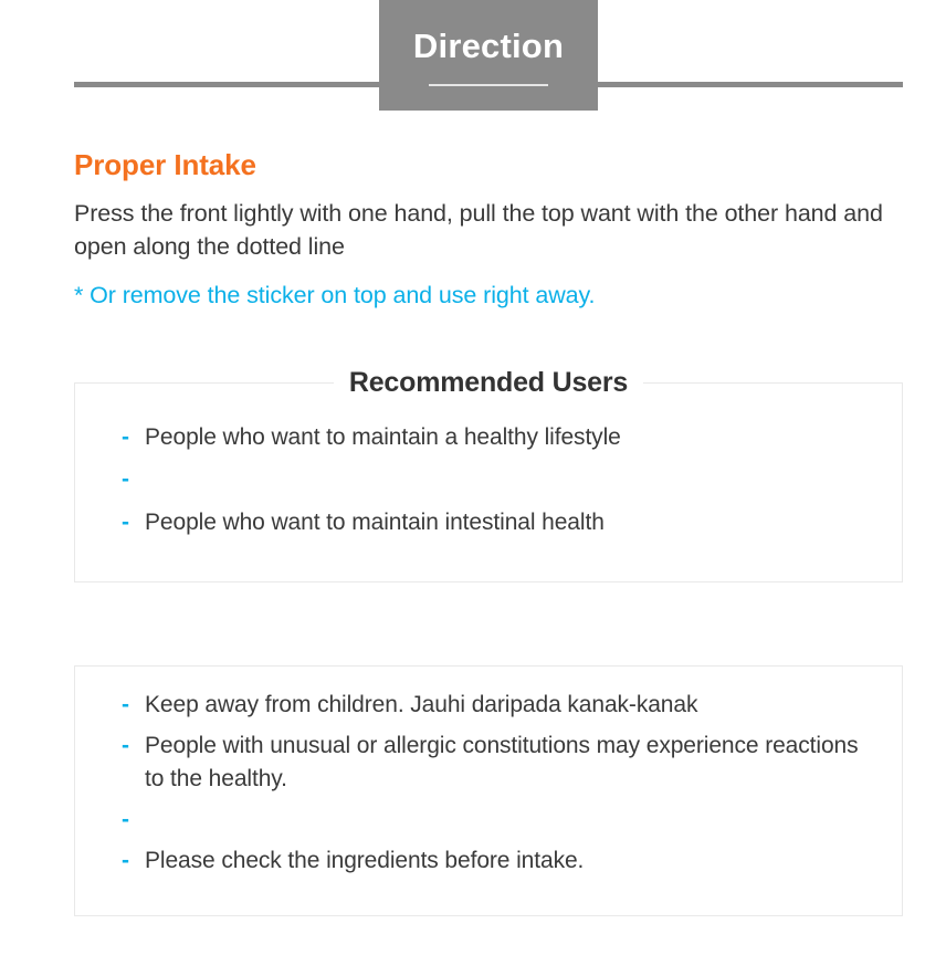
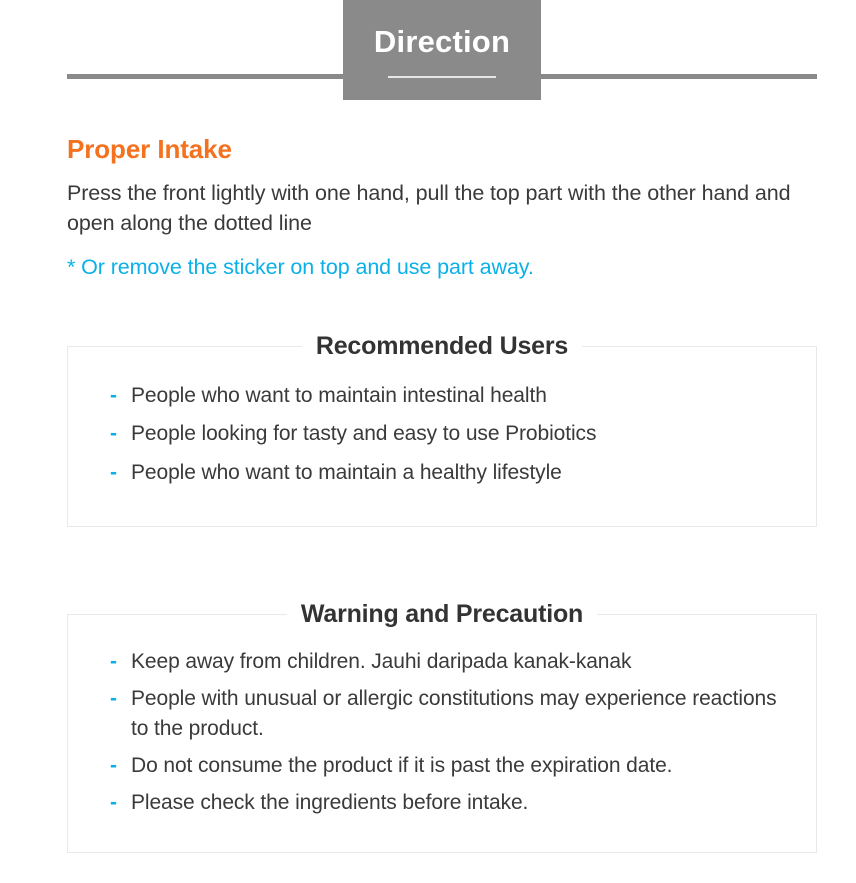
  Direction
  Proper Intake
- Press the front lightly with one hand, pull the top want with the other hand and open along the dotted line
+ Press the front lightly with one hand, pull the top part with the other hand and open along the dotted line
- * Or remove the sticker on top and use right away.
+ * Or remove the sticker on top and use part away.
  Recommended Users
  -
- People who want to maintain a healthy lifestyle
+ People who want to maintain intestinal health
  -
+ People looking for tasty and easy to use Probiotics
  -
- People who want to maintain intestinal health
+ People who want to maintain a healthy lifestyle
+ Warning and Precaution
  -
  Keep away from children. Jauhi daripada kanak-kanak
  -
- People with unusual or allergic constitutions may experience reactions to the healthy.
+ People with unusual or allergic constitutions may experience reactions to the product.
  -
+ Do not consume the product if it is past the expiration date.
  -
  Please check the ingredients before intake.
